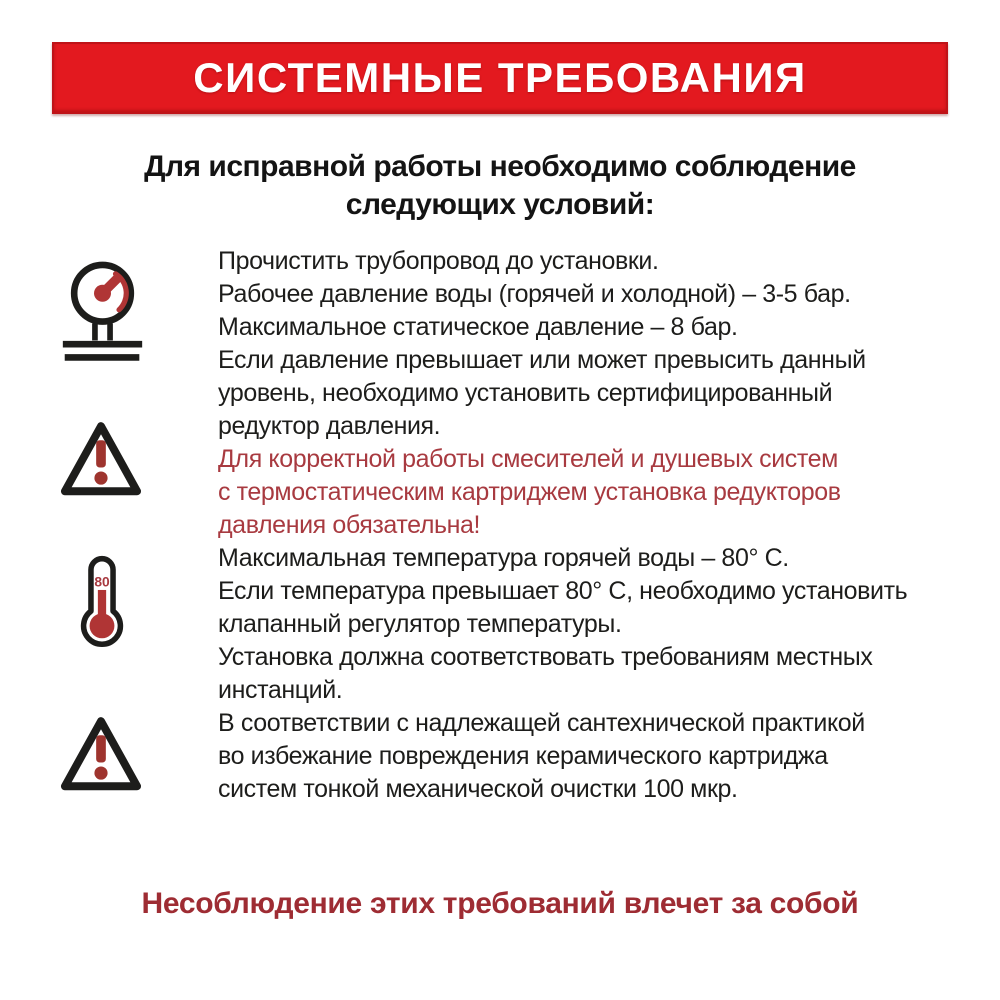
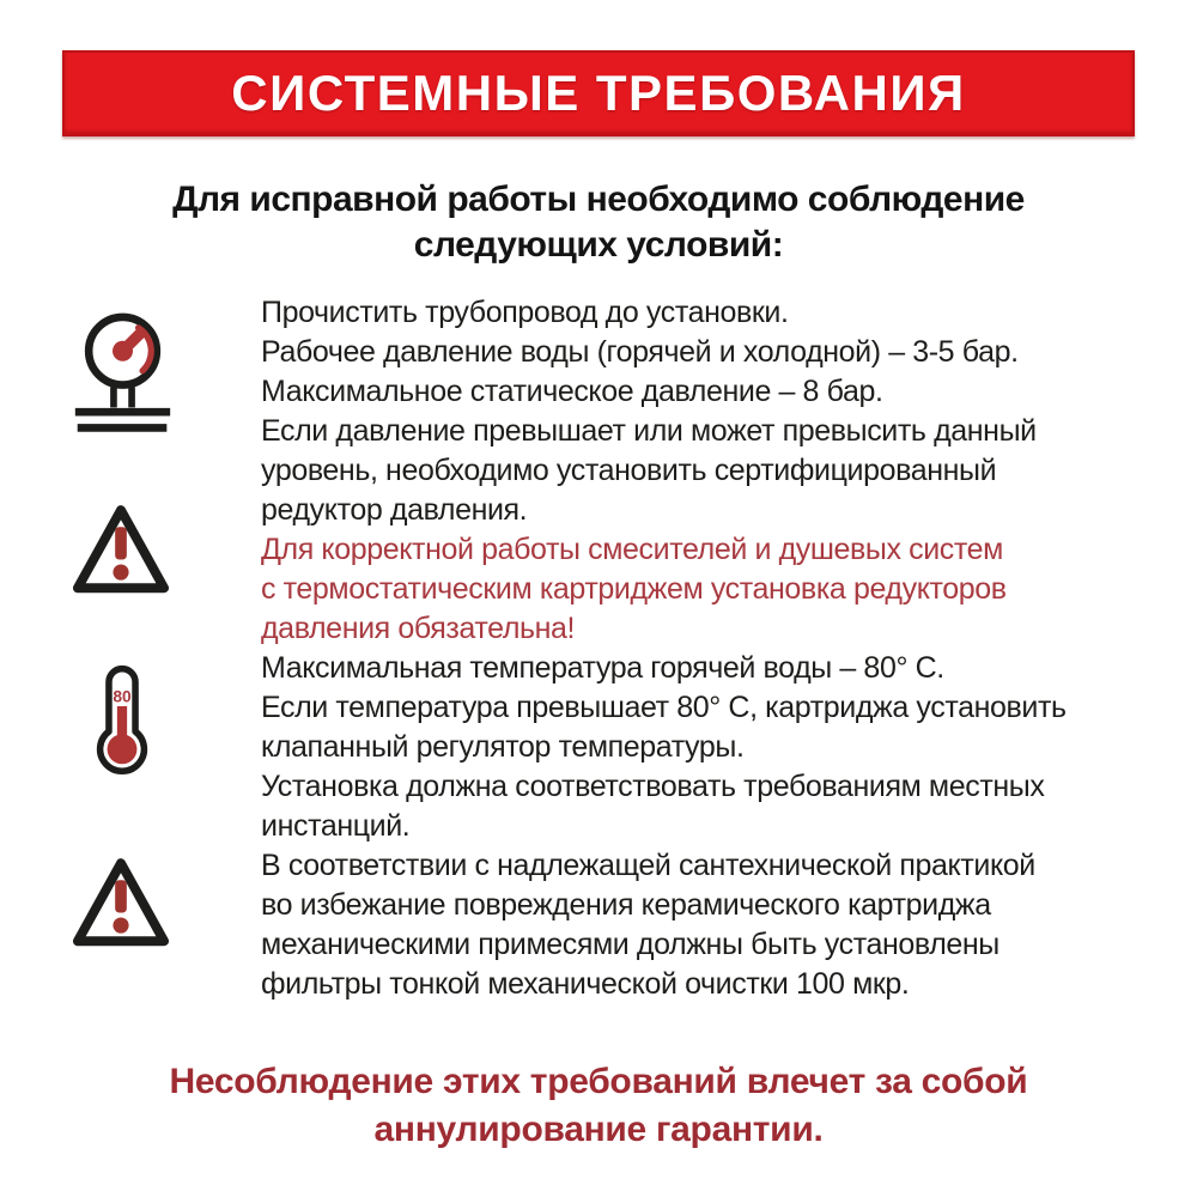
  СИСТЕМНЫЕ ТРЕБОВАНИЯ
  Для исправной работы необходимо соблюдение
  следующих условий:
  80
  Прочистить трубопровод до установки.
  Рабочее давление воды (горячей и холодной) – 3-5 бар.
  Максимальное статическое давление – 8 бар.
  Если давление превышает или может превысить данный
  уровень, необходимо установить сертифицированный
  редуктор давления.
  Для корректной работы смесителей и душевых систем
  с термостатическим картриджем установка редукторов
  давления обязательна!
  Максимальная температура горячей воды – 80° С.
- Если температура превышает 80° С, необходимо установить
+ Если температура превышает 80° С, картриджа установить
  клапанный регулятор температуры.
  Установка должна соответствовать требованиям местных
  инстанций.
  В соответствии с надлежащей сантехнической практикой
  во избежание повреждения керамического картриджа
+ механическими примесями должны быть установлены
- систем тонкой механической очистки 100 мкр.
+ фильтры тонкой механической очистки 100 мкр.
  Несоблюдение этих требований влечет за собой
+ аннулирование гарантии.
